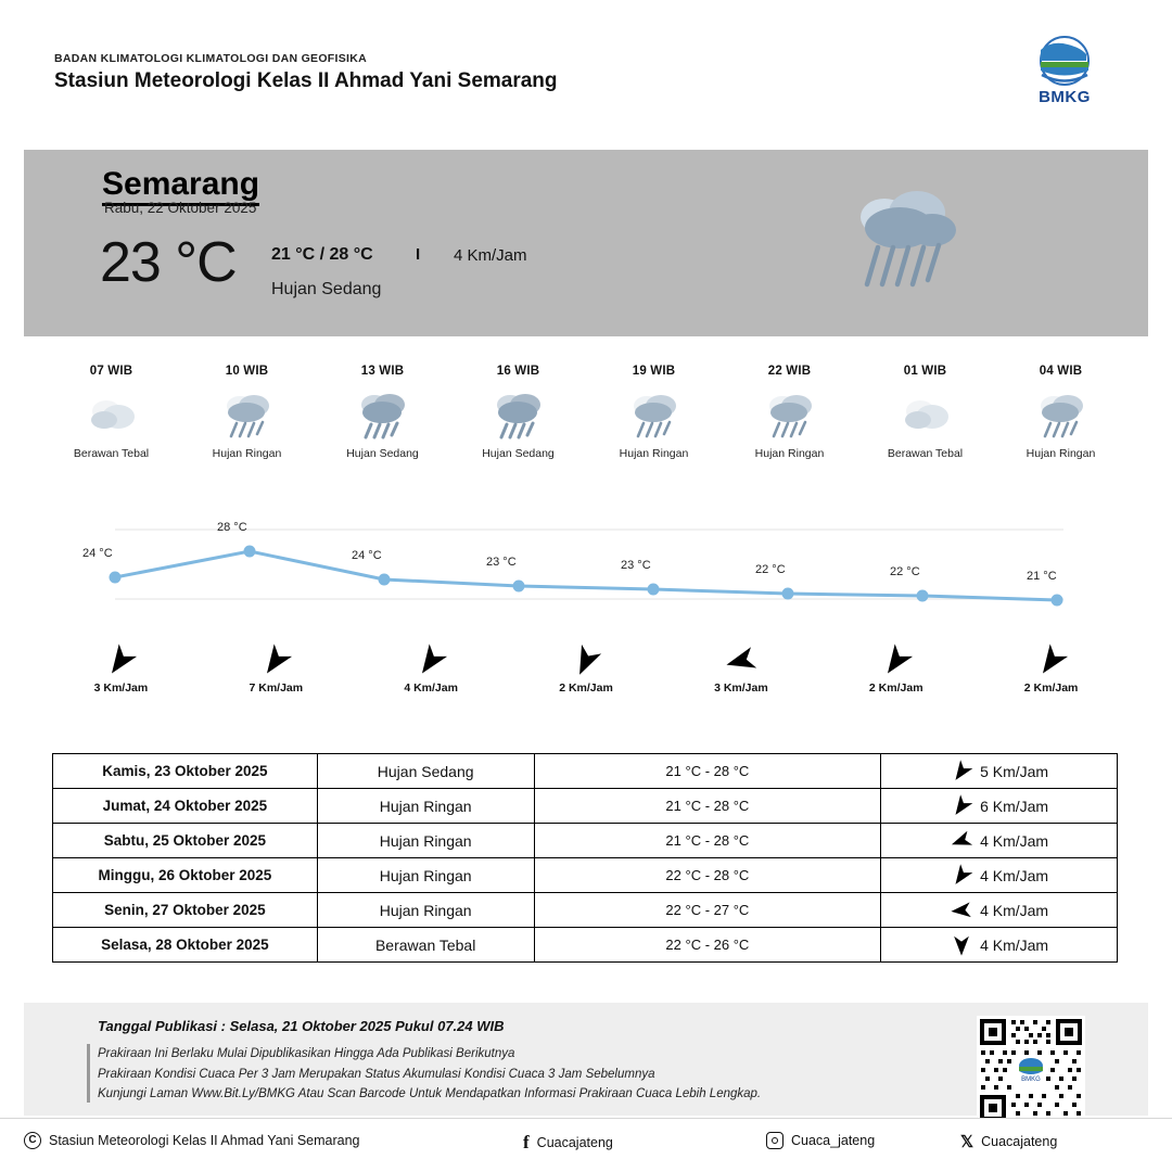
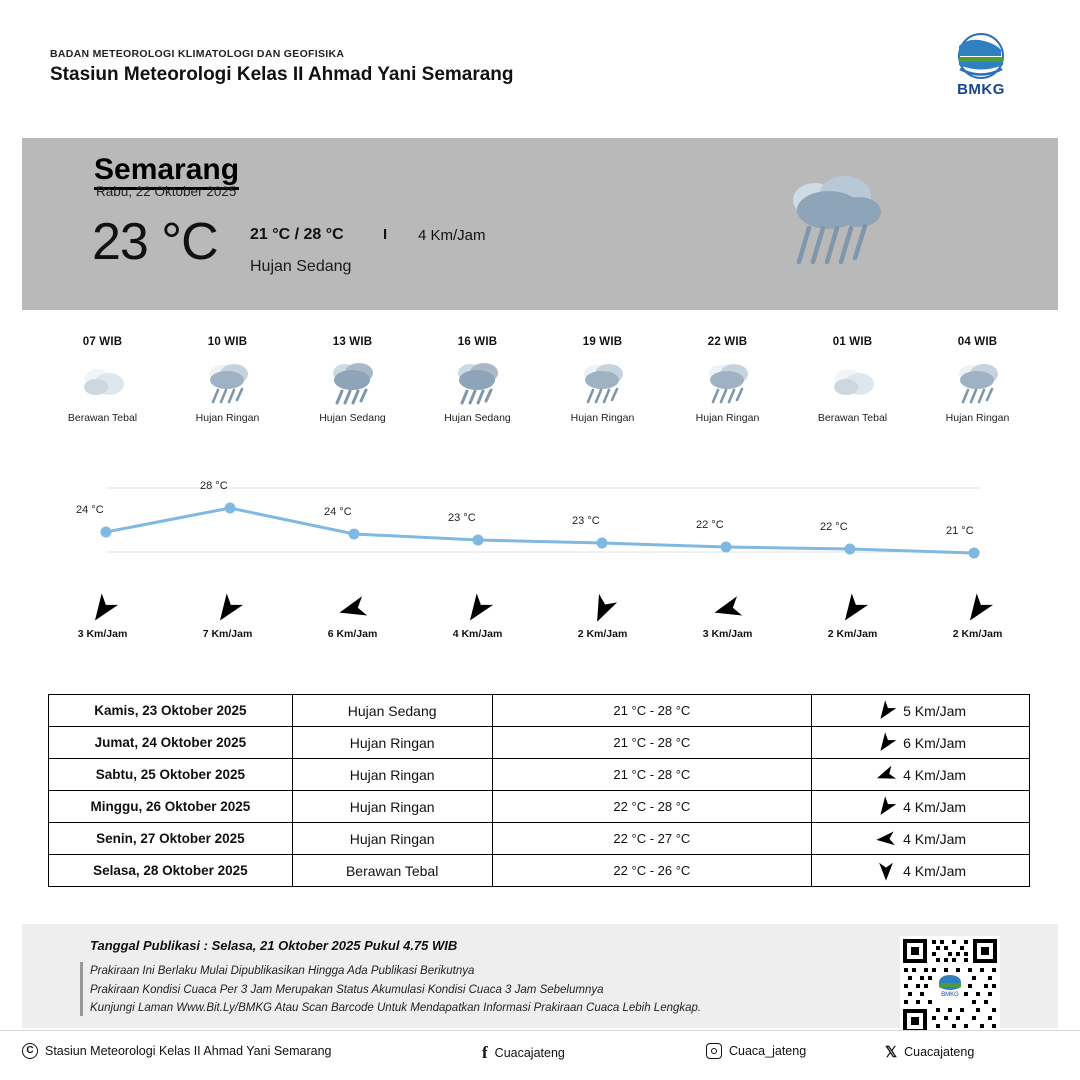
- BADAN KLIMATOLOGI KLIMATOLOGI DAN GEOFISIKA
+ BADAN METEOROLOGI KLIMATOLOGI DAN GEOFISIKA
  Stasiun Meteorologi Kelas II Ahmad Yani Semarang
  BMKG
  Semarang
  Rabu, 22 Oktober 2025
  23 °C
  21 °C / 28 °C
  I
  4 Km/Jam
  Hujan Sedang
  07 WIB
  Berawan Tebal
  10 WIB
  Hujan Ringan
  13 WIB
  Hujan Sedang
  16 WIB
  Hujan Sedang
  19 WIB
  Hujan Ringan
  22 WIB
  Hujan Ringan
  01 WIB
  Berawan Tebal
  04 WIB
  Hujan Ringan
  24 °C
  28 °C
  24 °C
  23 °C
  23 °C
  22 °C
  22 °C
  21 °C
  3 Km/Jam
  7 Km/Jam
+ 6 Km/Jam
  4 Km/Jam
  2 Km/Jam
  3 Km/Jam
  2 Km/Jam
  2 Km/Jam
  Kamis, 23 Oktober 2025	Hujan Sedang	21 °C - 28 °C	5 Km/Jam
  Jumat, 24 Oktober 2025	Hujan Ringan	21 °C - 28 °C	6 Km/Jam
  Sabtu, 25 Oktober 2025	Hujan Ringan	21 °C - 28 °C	4 Km/Jam
  Minggu, 26 Oktober 2025	Hujan Ringan	22 °C - 28 °C	4 Km/Jam
  Senin, 27 Oktober 2025	Hujan Ringan	22 °C - 27 °C	4 Km/Jam
  Selasa, 28 Oktober 2025	Berawan Tebal	22 °C - 26 °C	4 Km/Jam
- Tanggal Publikasi : Selasa, 21 Oktober 2025 Pukul 07.24 WIB
+ Tanggal Publikasi : Selasa, 21 Oktober 2025 Pukul 4.75 WIB
  Prakiraan Ini Berlaku Mulai Dipublikasikan Hingga Ada Publikasi Berikutnya
  Prakiraan Kondisi Cuaca Per 3 Jam Merupakan Status Akumulasi Kondisi Cuaca 3 Jam Sebelumnya
  Kunjungi Laman Www.Bit.Ly/BMKG Atau Scan Barcode Untuk Mendapatkan Informasi Prakiraan Cuaca Lebih Lengkap.
  C
  Stasiun Meteorologi Kelas II Ahmad Yani Semarang
  f
  Cuacajateng
  Cuaca_jateng
  𝕏
  Cuacajateng
